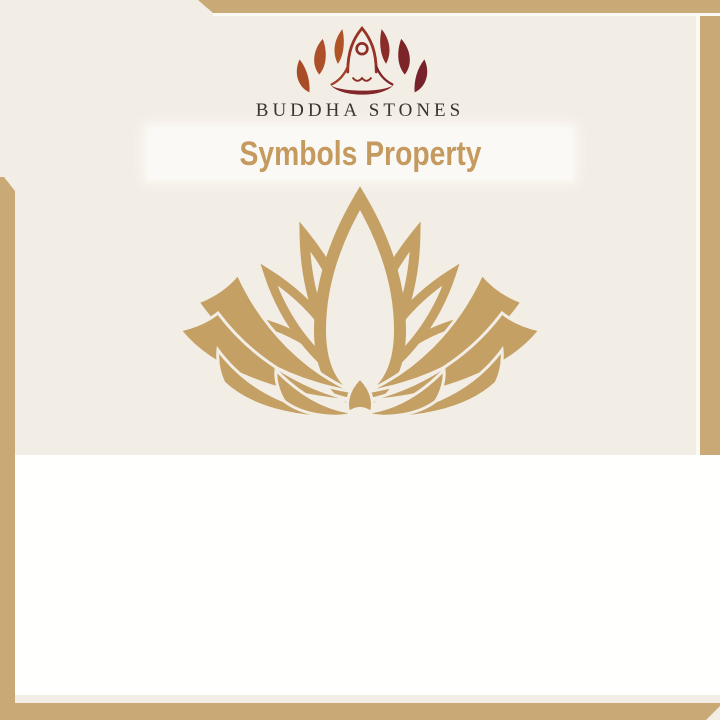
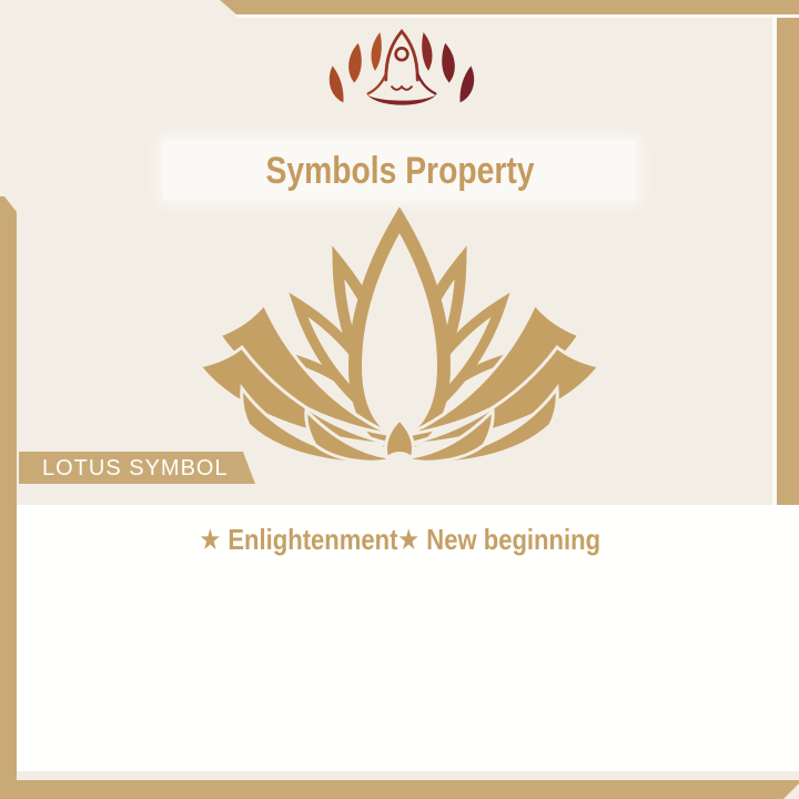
- BUDDHA STONES
  Symbols Property
+ LOTUS SYMBOL
+ ★ Enlightenment★ New beginning
